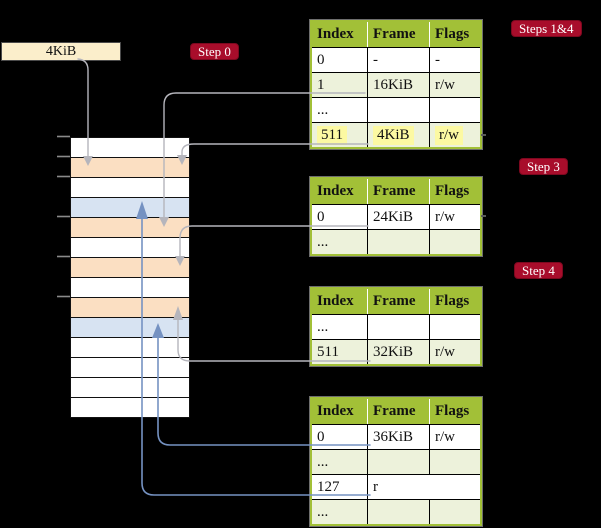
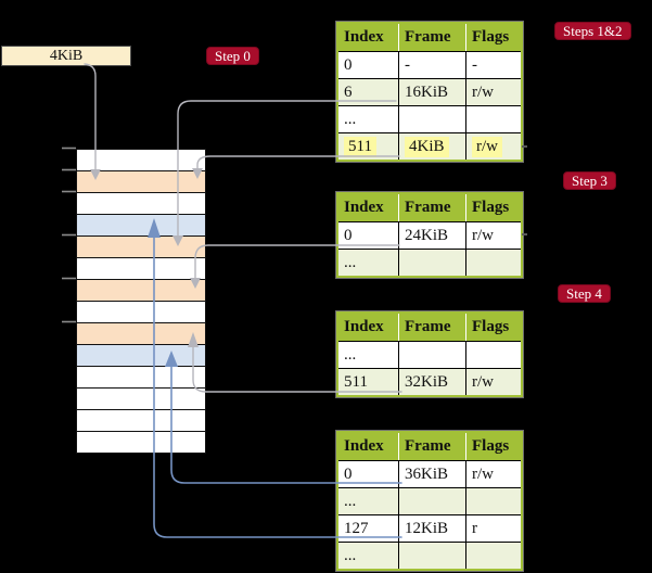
  4KiB
  Step 0
- Steps 1&4
+ Steps 1&2
  Step 3
  Step 4
  Index
  Frame
  Flags
  0
  -
  -
- 1
+ 6
  16KiB
  r/w
  ...
  511
  4KiB
  r/w
  Index
  Frame
  Flags
  0
  24KiB
  r/w
  ...
  Index
  Frame
  Flags
  ...
  511
  32KiB
  r/w
  Index
  Frame
  Flags
  0
  36KiB
  r/w
  ...
  127
+ 12KiB
  r
  ...
